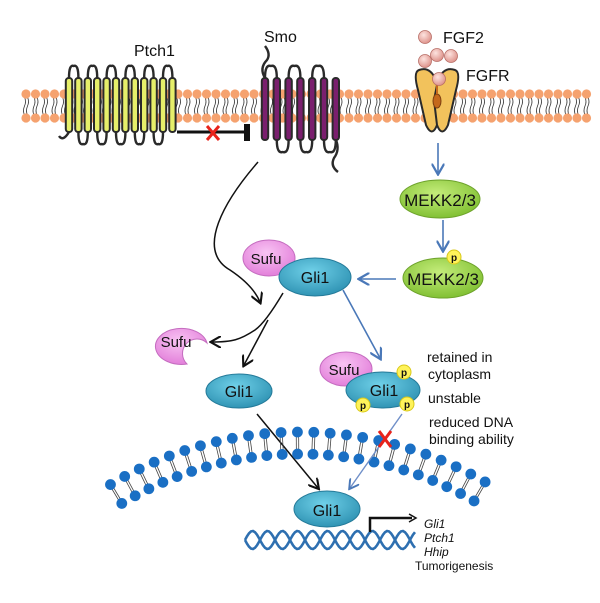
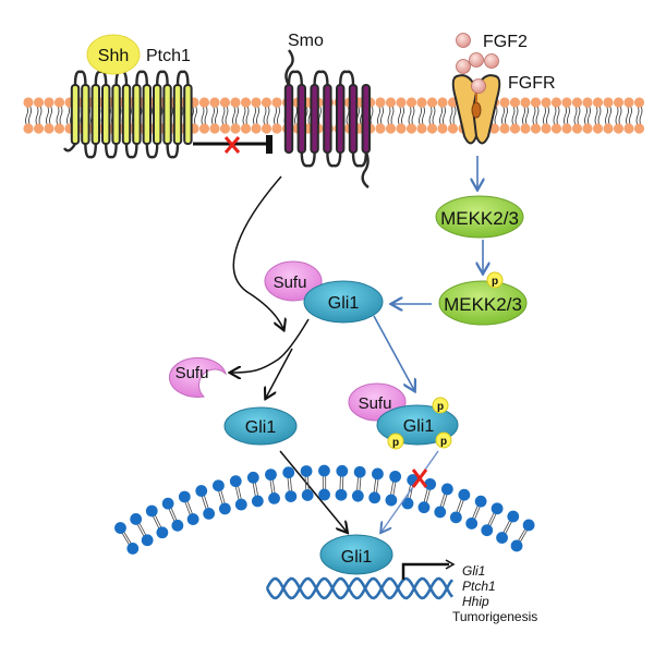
+ Shh
  Ptch1
  Smo
  FGF2
  FGFR
  MEKK2/3
  MEKK2/3
  p
  Sufu
  Gli1
  Sufu
  Gli1
  Sufu
  Gli1
  p
  p
  p
- retained in
- cytoplasm
- unstable
- reduced DNA
- binding ability
  Gli1
  Gli1
  Ptch1
  Hhip
  Tumorigenesis
